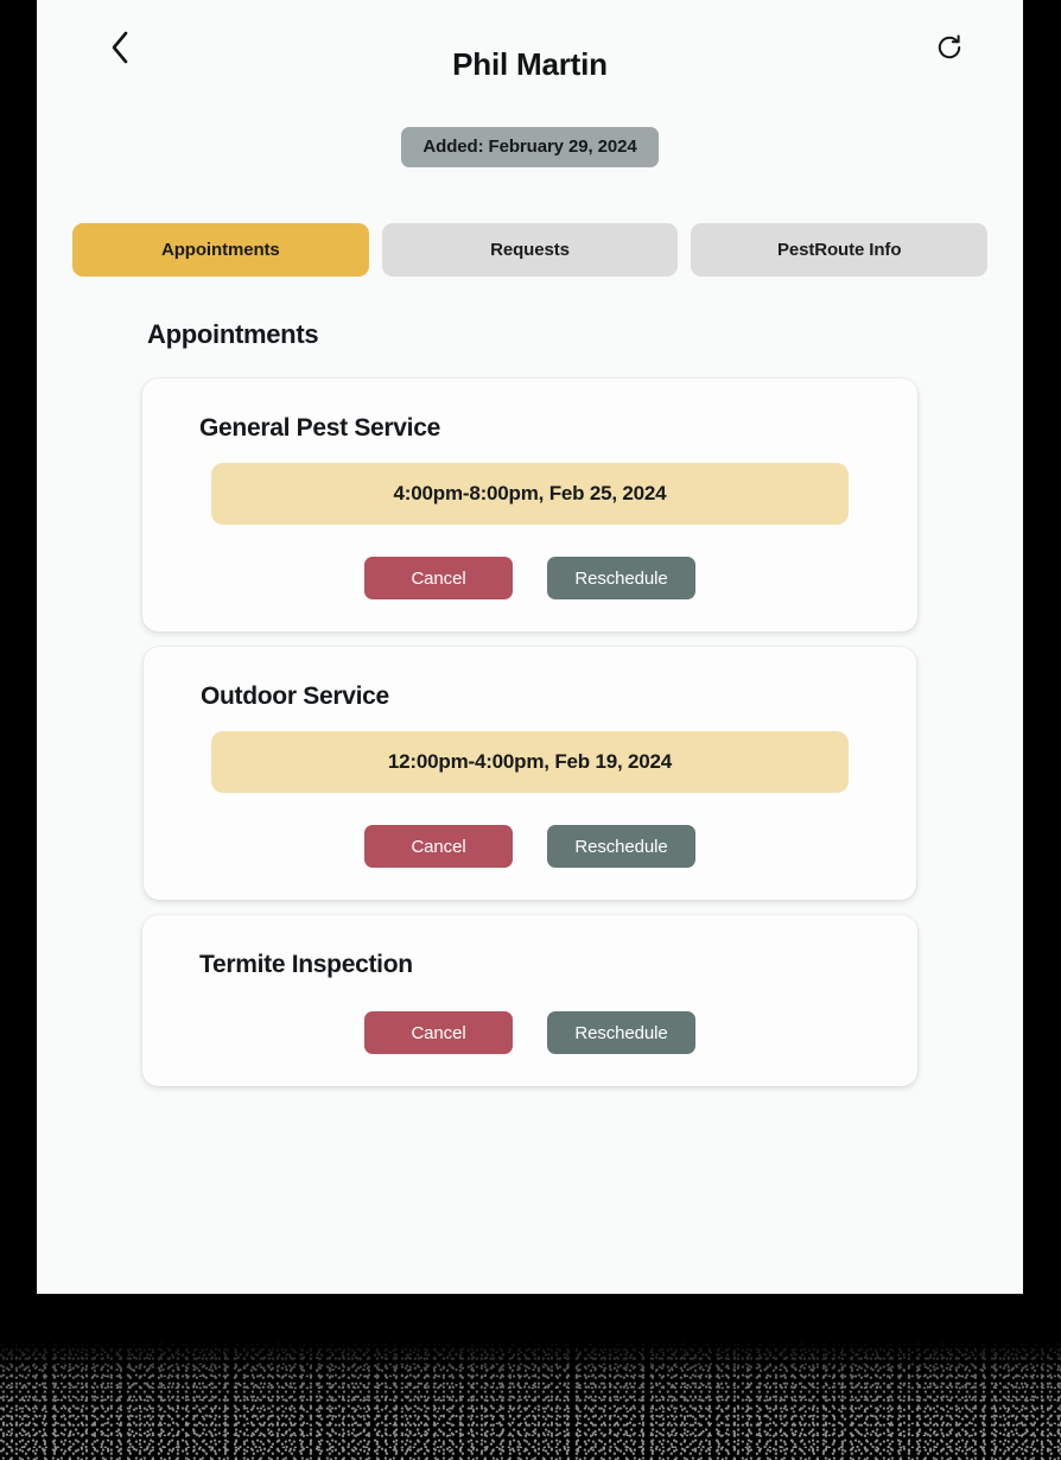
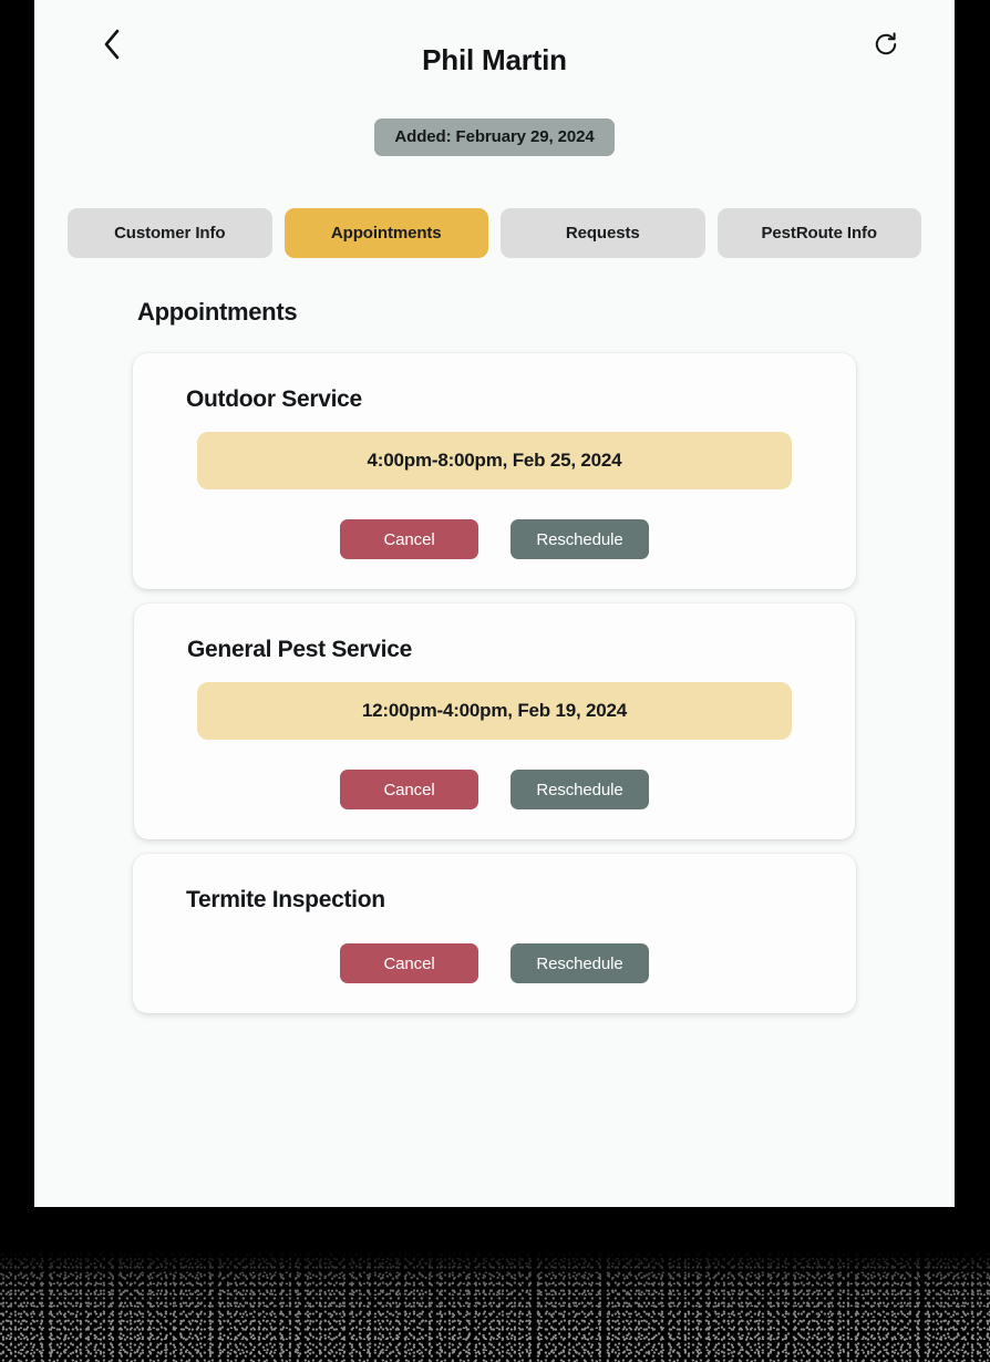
  Phil Martin
  Added: February 29, 2024
+ Customer Info
  Appointments
  Requests
  PestRoute Info
  Appointments
- General Pest Service
+ Outdoor Service
  4:00pm-8:00pm, Feb 25, 2024
  Cancel
  Reschedule
- Outdoor Service
+ General Pest Service
  12:00pm-4:00pm, Feb 19, 2024
  Cancel
  Reschedule
  Termite Inspection
  Cancel
  Reschedule
